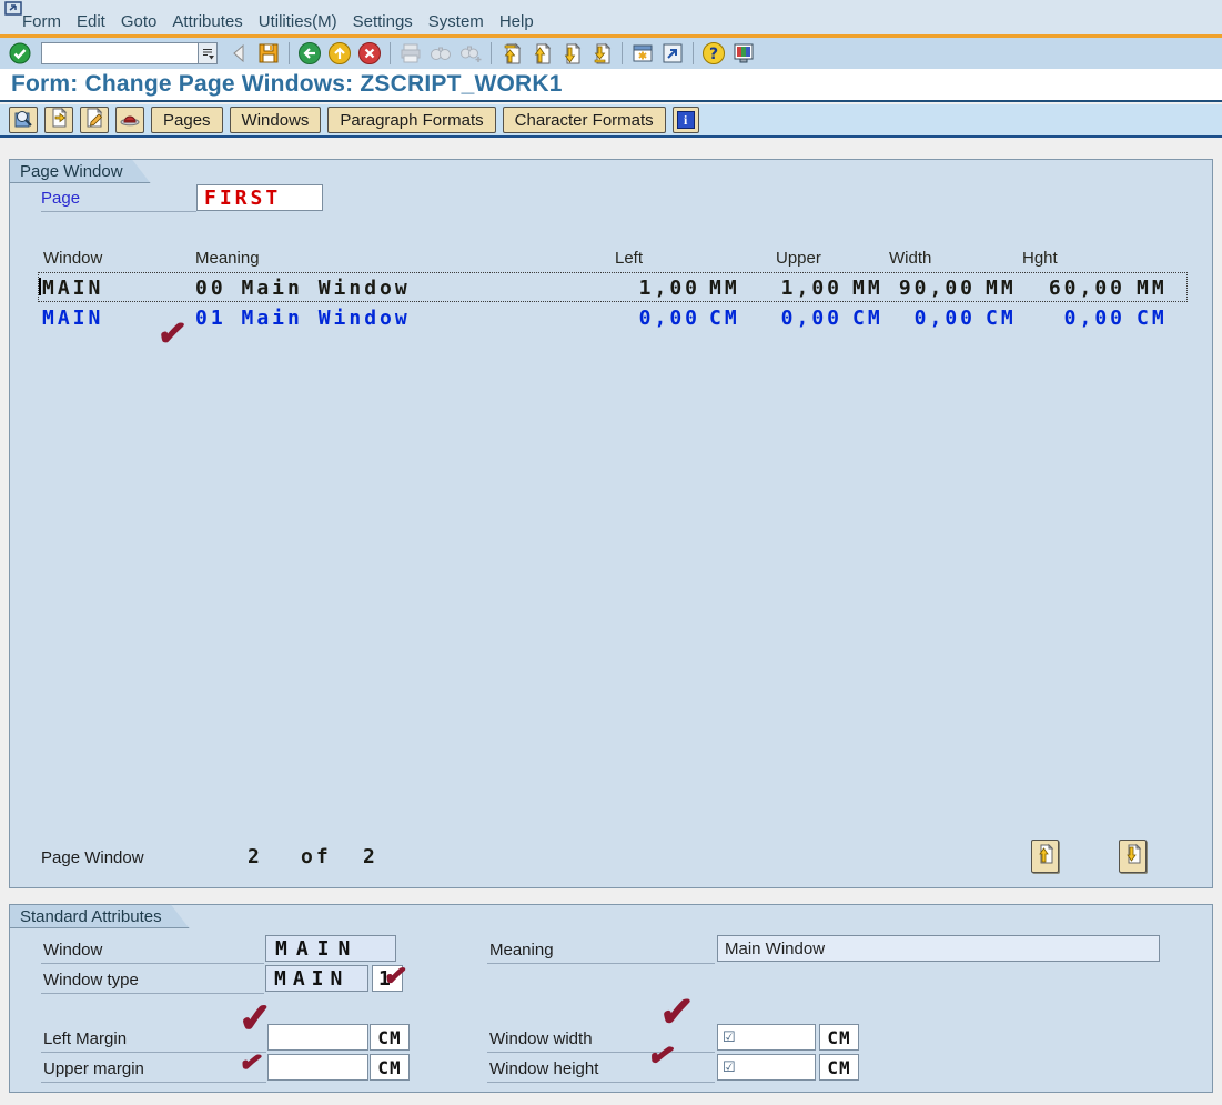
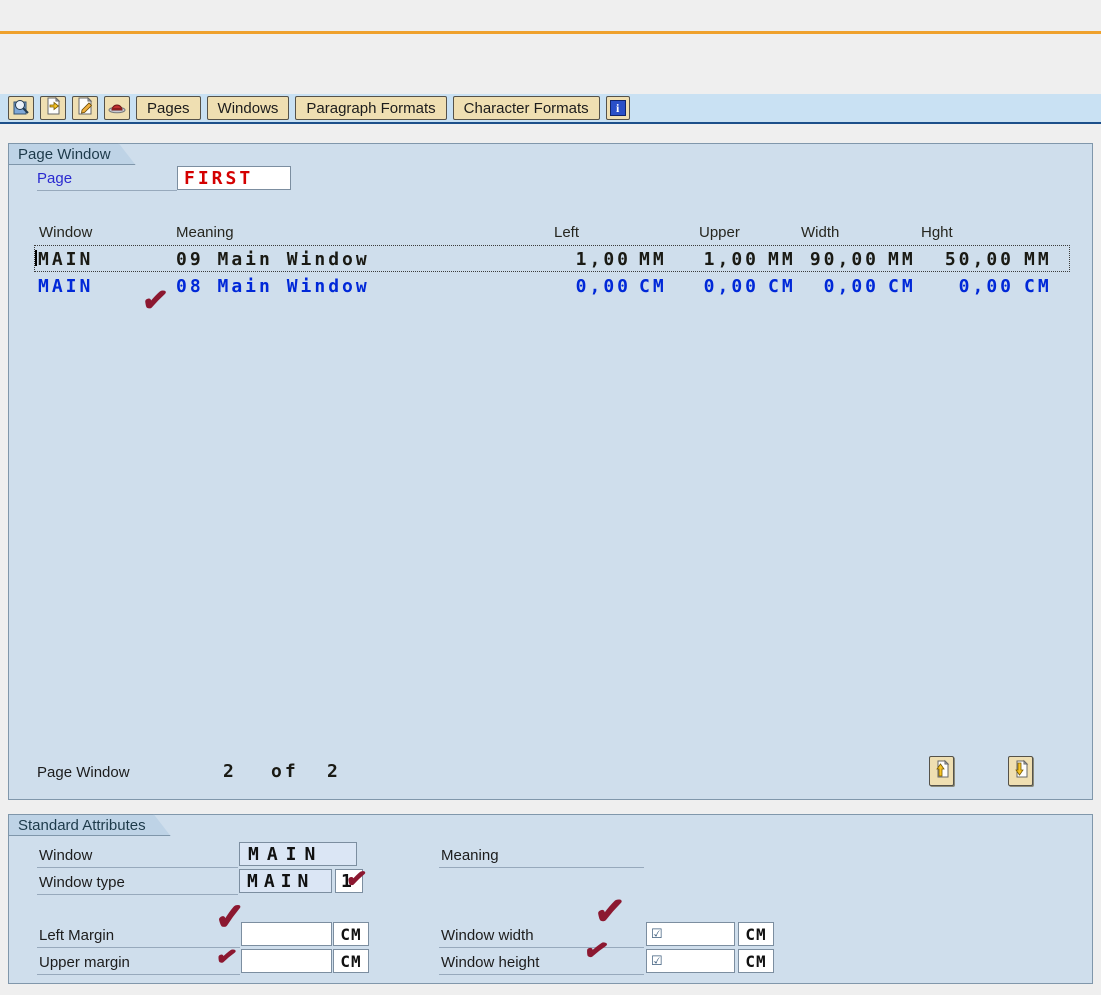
- Form
- Edit
- Goto
- Attributes
- Utilities(M)
- Settings
- System
- Help
- ?
- Form: Change Page Windows: ZSCRIPT_WORK1
  Pages
  Windows
  Paragraph Formats
  Character Formats
  i
  Page Window
  Page
  FIRST
  Window
  Meaning
  Left
  Upper
  Width
  Hght
  MAIN
- 00 Main Window
+ 09 Main Window
  1,00
  MM
  1,00
  MM
  90,00
  MM
- 60,00
+ 50,00
  MM
  MAIN
- 01 Main Window
+ 08 Main Window
  0,00
  CM
  0,00
  CM
  0,00
  CM
  0,00
  CM
  Page Window
  2
  of
  2
  Standard Attributes
  Window
  MAIN
  Meaning
- Main Window
  Window type
  MAIN
  1
  Left Margin
  ✓
  CM
  Window width
  ☑
  CM
  Upper margin
  CM
  Window height
  ☑
  CM
